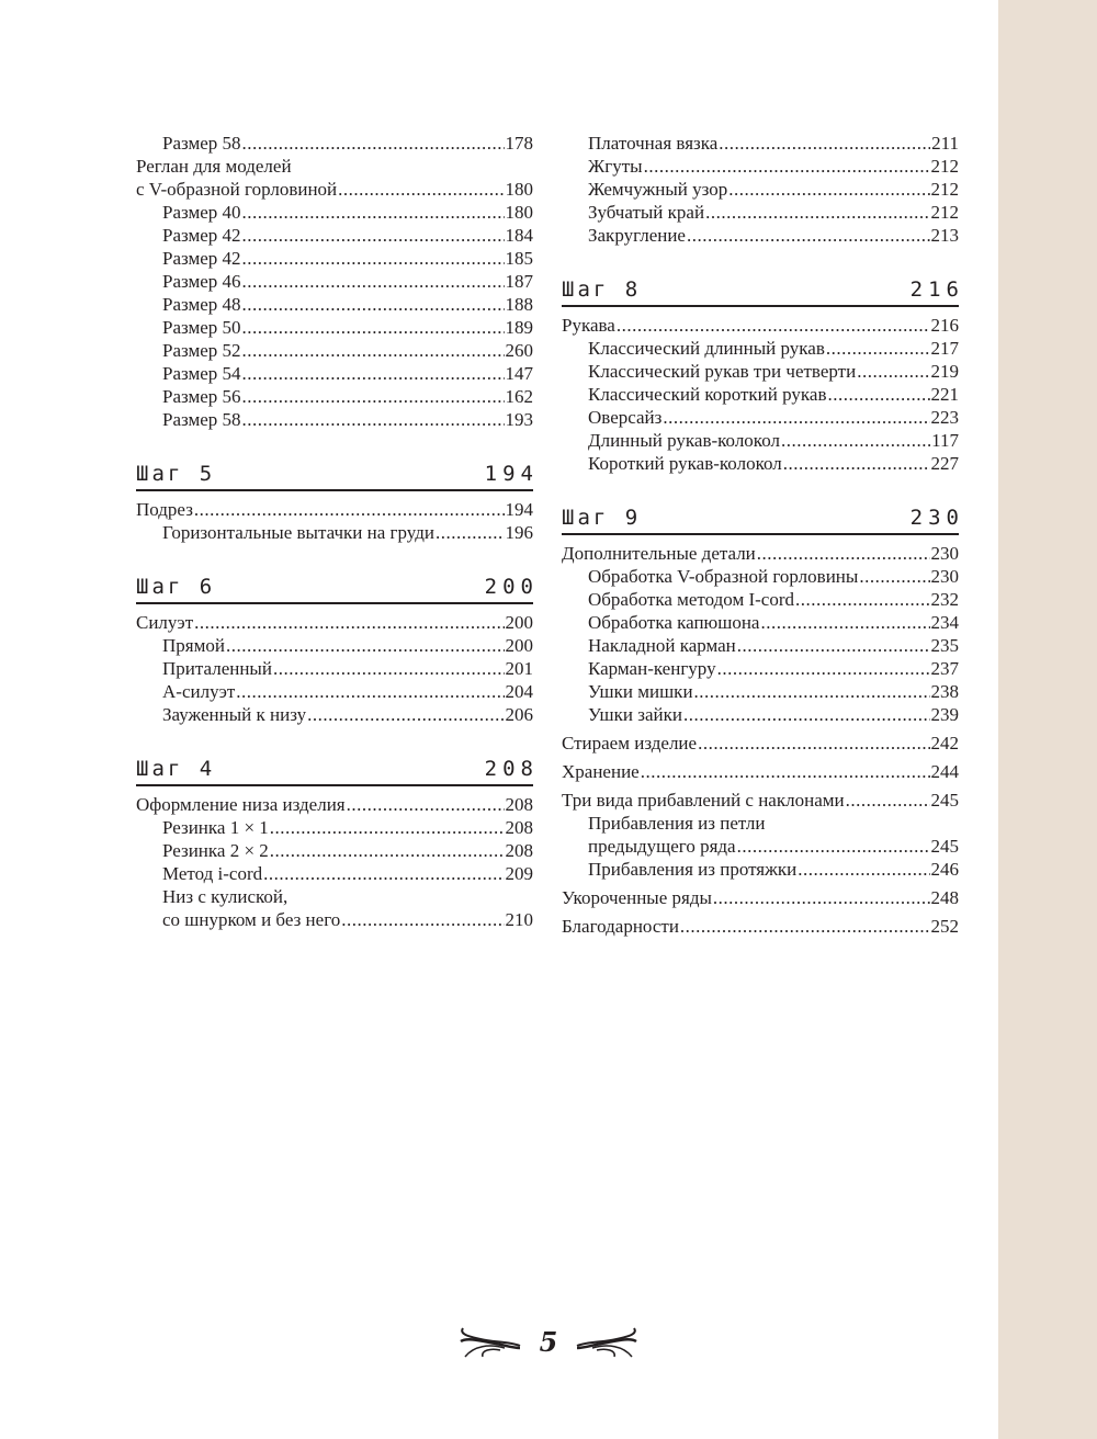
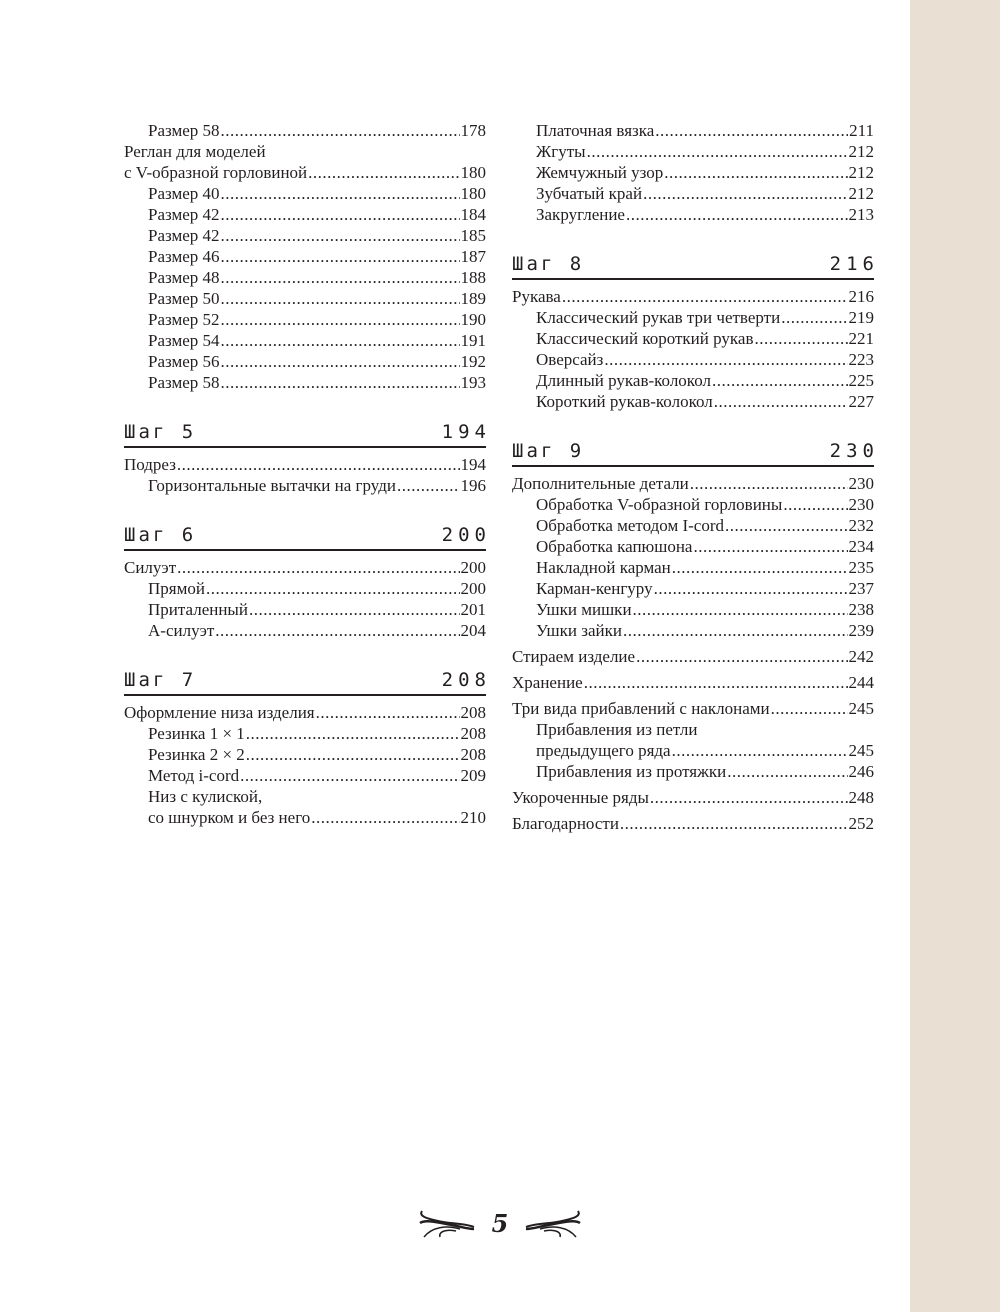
  Размер 58
  178
  Реглан для моделей
  с V-образной горловиной
  180
  Размер 40
  180
  Размер 42
  184
  Размер 42
  185
  Размер 46
  187
  Размер 48
  188
  Размер 50
  189
  Размер 52
- 260
+ 190
  Размер 54
- 147
+ 191
  Размер 56
- 162
+ 192
  Размер 58
  193
  Шаг 5
  194
  Подрез
  194
  Горизонтальные вытачки на груди
  196
  Шаг 6
  200
  Силуэт
  200
  Прямой
  200
  Приталенный
  201
  А-силуэт
  204
- Зауженный к низу
- 206
- Шаг 4
+ Шаг 7
  208
  Оформление низа изделия
  208
  Резинка 1 × 1
  208
  Резинка 2 × 2
  208
  Метод i-cord
  209
  Низ с кулиской,
  со шнурком и без него
  210
  Платочная вязка
  211
  Жгуты
  212
  Жемчужный узор
  212
  Зубчатый край
  212
  Закругление
  213
  Шаг 8
  216
  Рукава
  216
- Классический длинный рукав
- 217
  Классический рукав три четверти
  219
  Классический короткий рукав
  221
  Оверсайз
  223
  Длинный рукав-колокол
- 117
+ 225
  Короткий рукав-колокол
  227
  Шаг 9
  230
  Дополнительные детали
  230
  Обработка V-образной горловины
  230
  Обработка методом I-cord
  232
  Обработка капюшона
  234
  Накладной карман
  235
  Карман-кенгуру
  237
  Ушки мишки
  238
  Ушки зайки
  239
  Стираем изделие
  242
  Хранение
  244
  Три вида прибавлений с наклонами
  245
  Прибавления из петли
  предыдущего ряда
  245
  Прибавления из протяжки
  246
  Укороченные ряды
  248
  Благодарности
  252
  5
